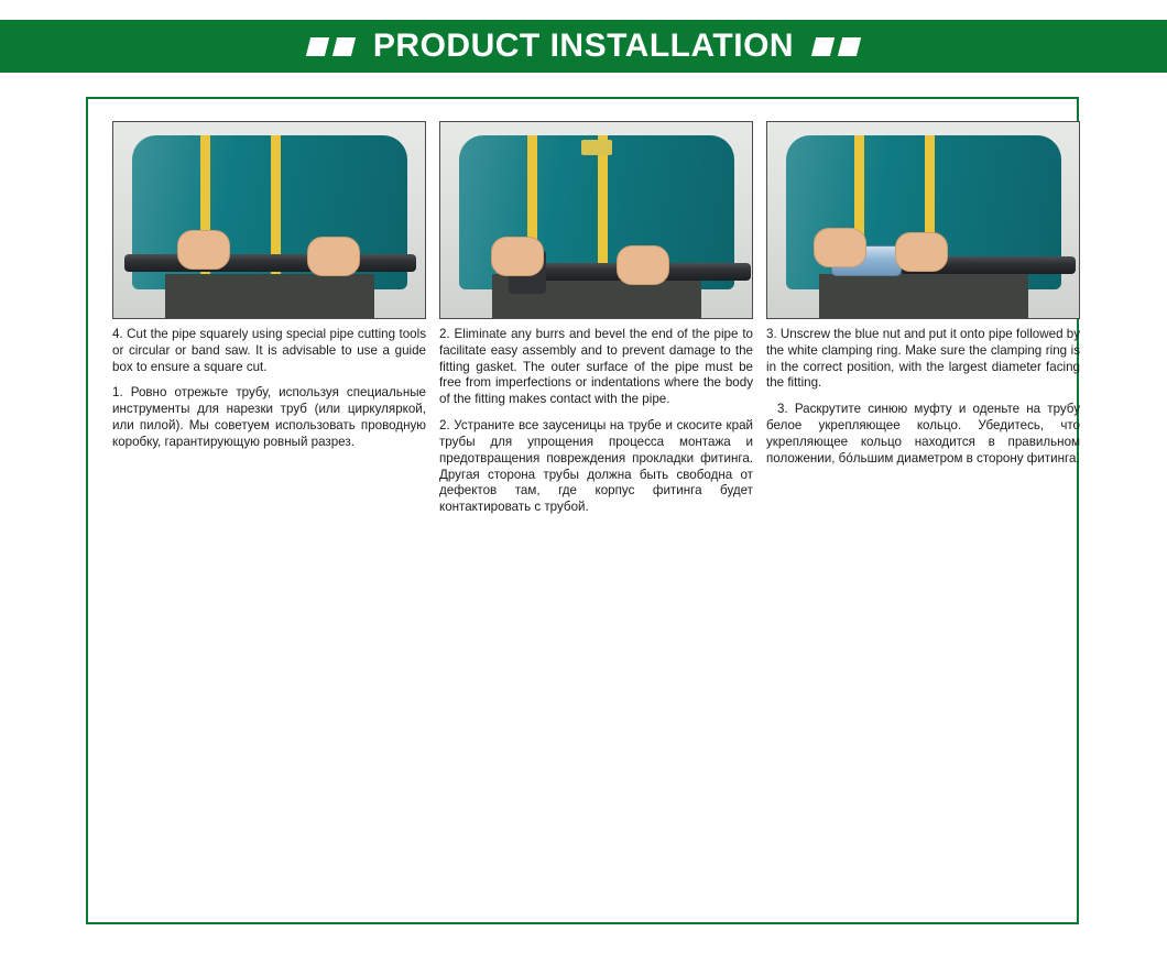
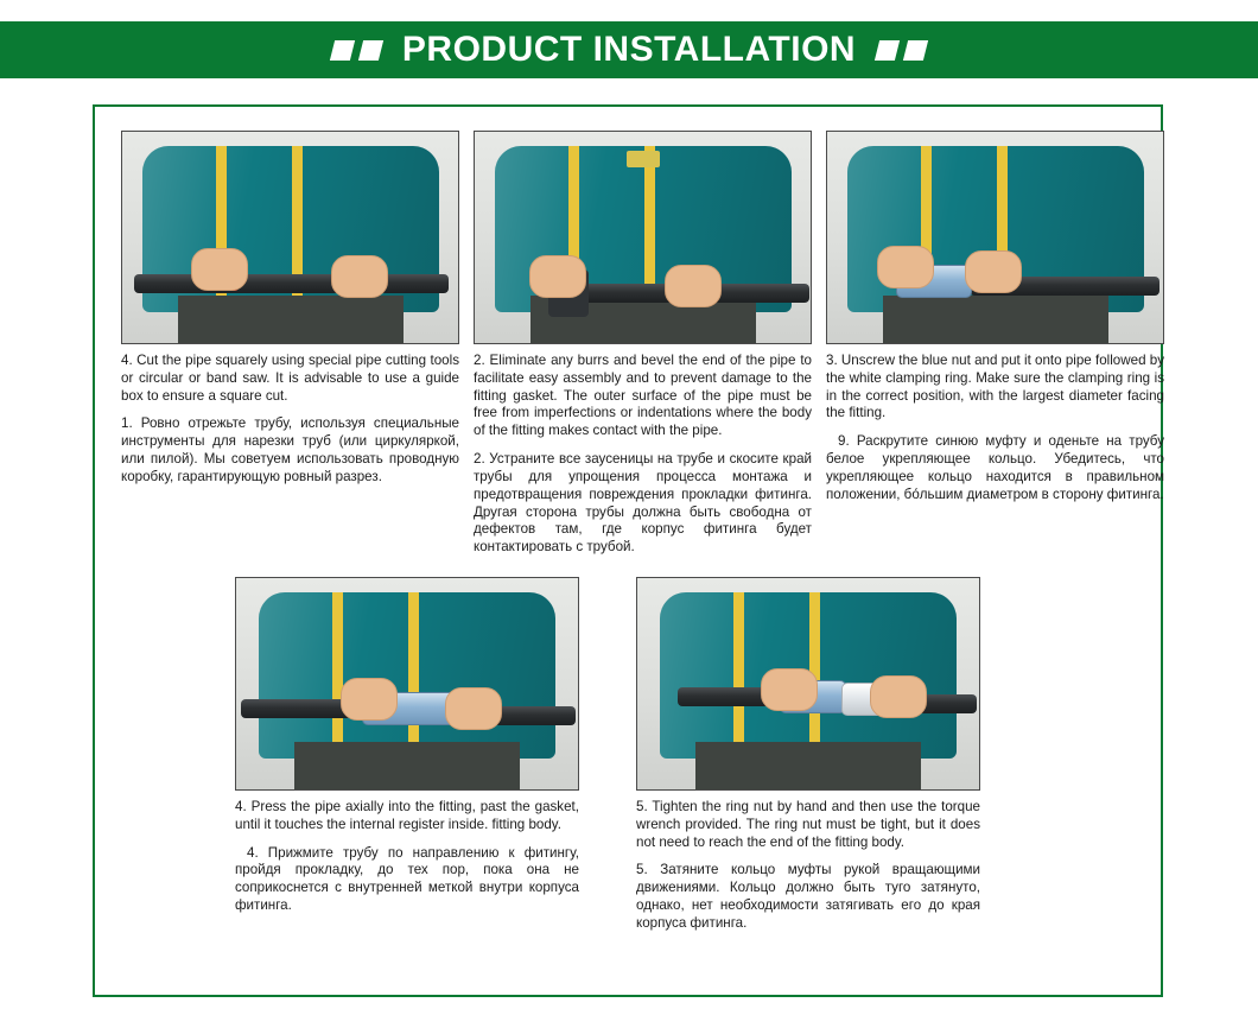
  PRODUCT INSTALLATION
  4. Cut the pipe squarely using special pipe cutting tools or circular or band saw. It is advisable to use a guide box to ensure a square cut.
  1. Ровно отрежьте трубу, используя специальные инструменты для нарезки труб (или циркуляркой, или пилой). Мы советуем использовать проводную коробку, гарантирующую ровный разрез.
  2. Eliminate any burrs and bevel the end of the pipe to facilitate easy assembly and to prevent damage to the fitting gasket. The outer surface of the pipe must be free from imperfections or indentations where the body of the fitting makes contact with the pipe.
  2. Устраните все заусеницы на трубе и скосите край трубы для упрощения процесса монтажа и предотвращения повреждения прокладки фитинга. Другая сторона трубы должна быть свободна от дефектов там, где корпус фитинга будет контактировать с трубой.
  3. Unscrew the blue nut and put it onto pipe followed by the white clamping ring. Make sure the clamping ring is in the correct position, with the largest diameter facing the fitting.
- 3. Раскрутите синюю муфту и оденьте на трубу белое укрепляющее кольцо. Убедитесь, что укрепляющее кольцо находится в правильном положении, бо́льшим диаметром в сторону фитинга.
+ 9. Раскрутите синюю муфту и оденьте на трубу белое укрепляющее кольцо. Убедитесь, что укрепляющее кольцо находится в правильном положении, бо́льшим диаметром в сторону фитинга.
+ 4. Press the pipe axially into the fitting, past the gasket, until it touches the internal register inside. fitting body.
+ 4. Прижмите трубу по направлению к фитингу, пройдя прокладку, до тех пор, пока она не соприкоснется с внутренней меткой внутри корпуса фитинга.
+ 5. Tighten the ring nut by hand and then use the torque wrench provided. The ring nut must be tight, but it does not need to reach the end of the fitting body.
+ 5. Затяните кольцо муфты рукой вращающими движениями. Кольцо должно быть туго затянуто, однако, нет необходимости затягивать его до края корпуса фитинга.
